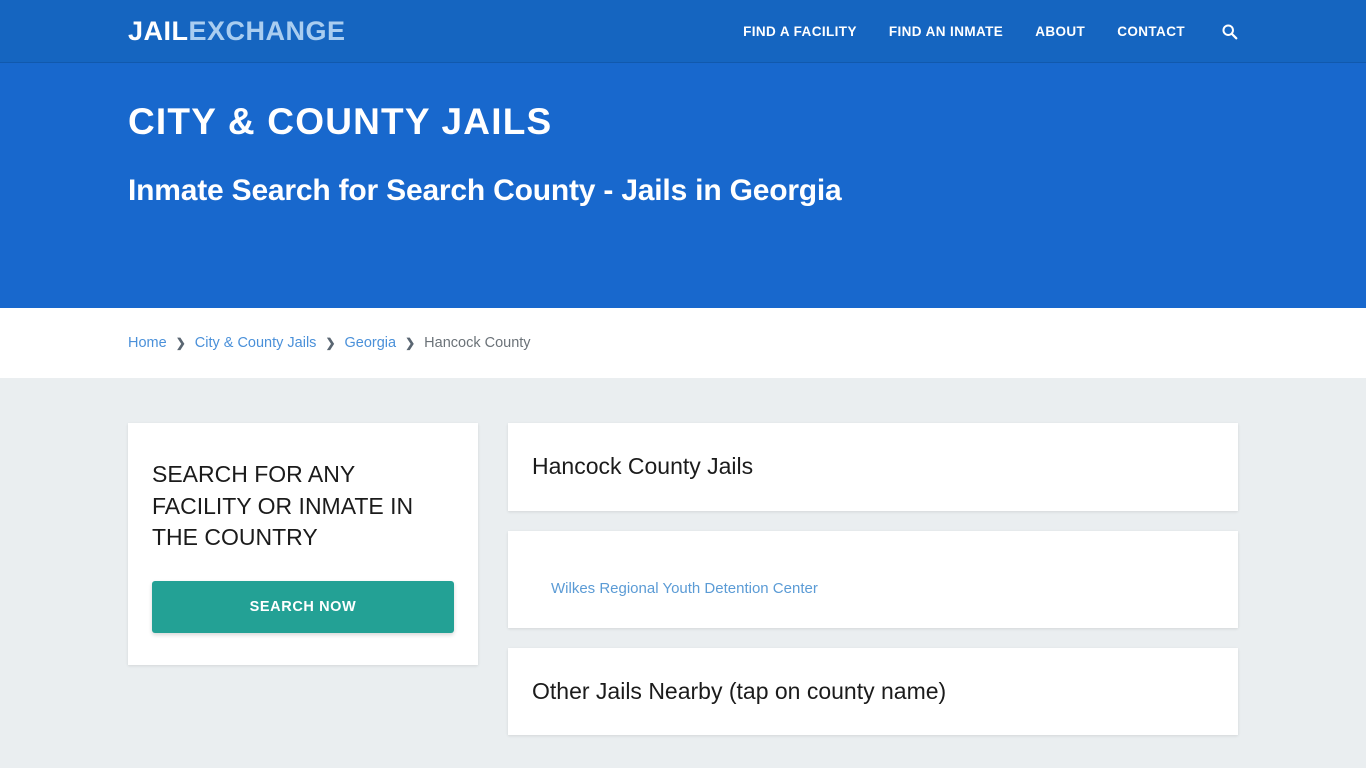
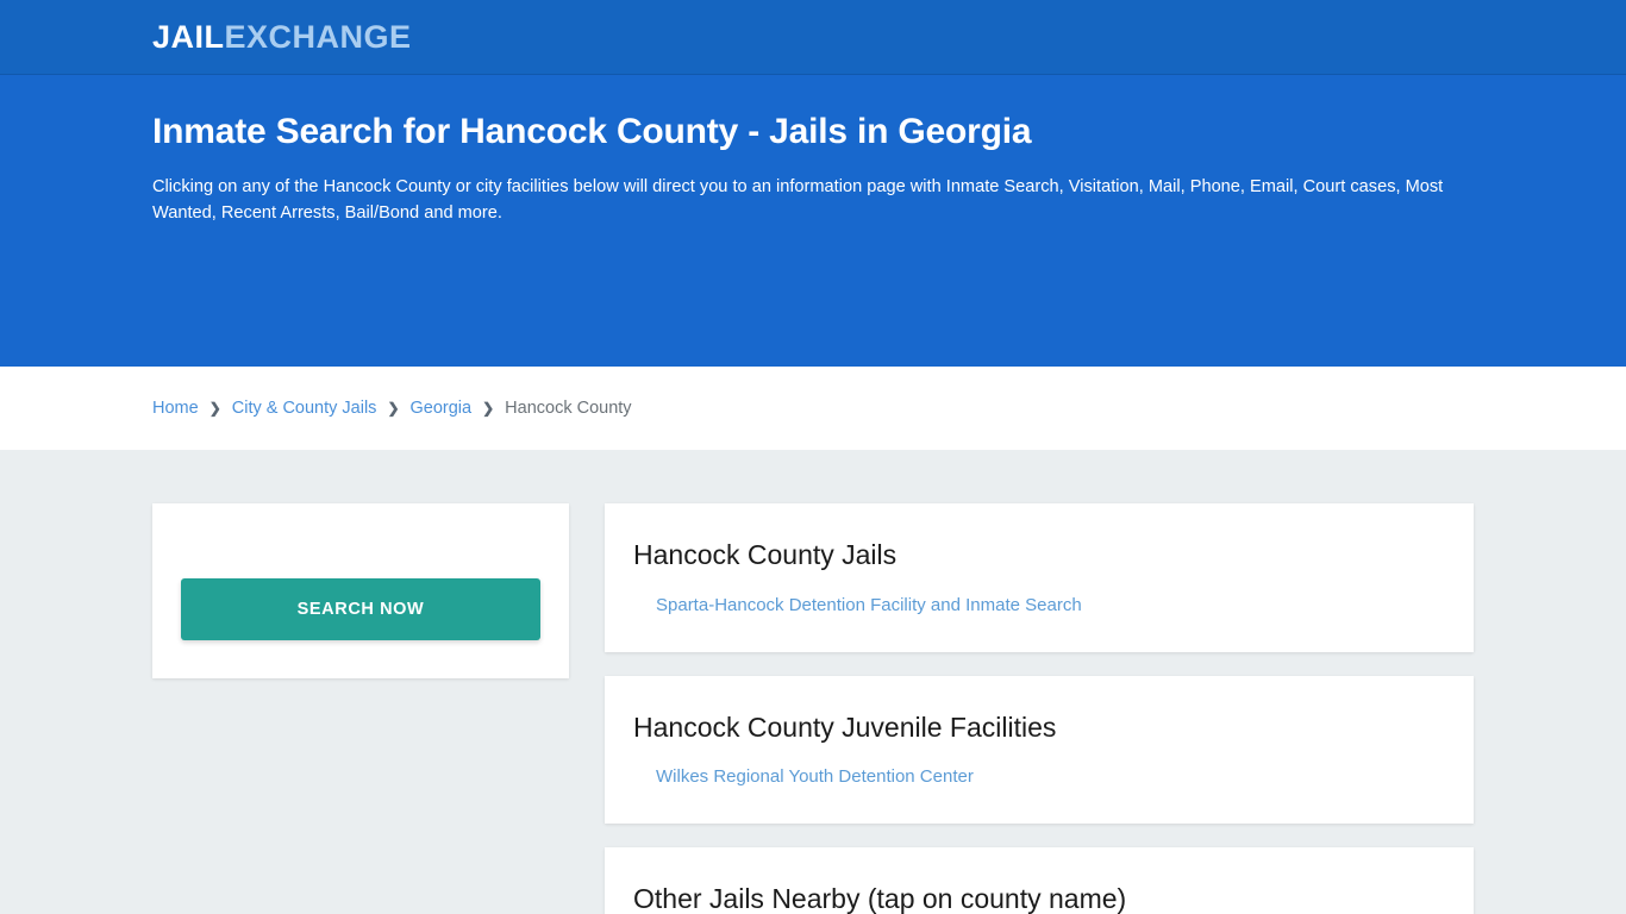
  JAILEXCHANGE
- FIND A FACILITY
- FIND AN INMATE
- ABOUT
- CONTACT
- CITY & COUNTY JAILS
- Inmate Search for Search County - Jails in Georgia
+ Inmate Search for Hancock County - Jails in Georgia
+ Clicking on any of the Hancock County or city facilities below will direct you to an information page with Inmate Search, Visitation, Mail, Phone, Email, Court cases, Most Wanted, Recent Arrests, Bail/Bond and more.
  Home
  ❯
  City & County Jails
  ❯
  Georgia
  ❯
  Hancock County
- SEARCH FOR ANY FACILITY OR INMATE IN THE COUNTRY
  SEARCH NOW
  Hancock County Jails
+ Sparta-Hancock Detention Facility and Inmate Search
+ Hancock County Juvenile Facilities
  Wilkes Regional Youth Detention Center
  Other Jails Nearby (tap on county name)
